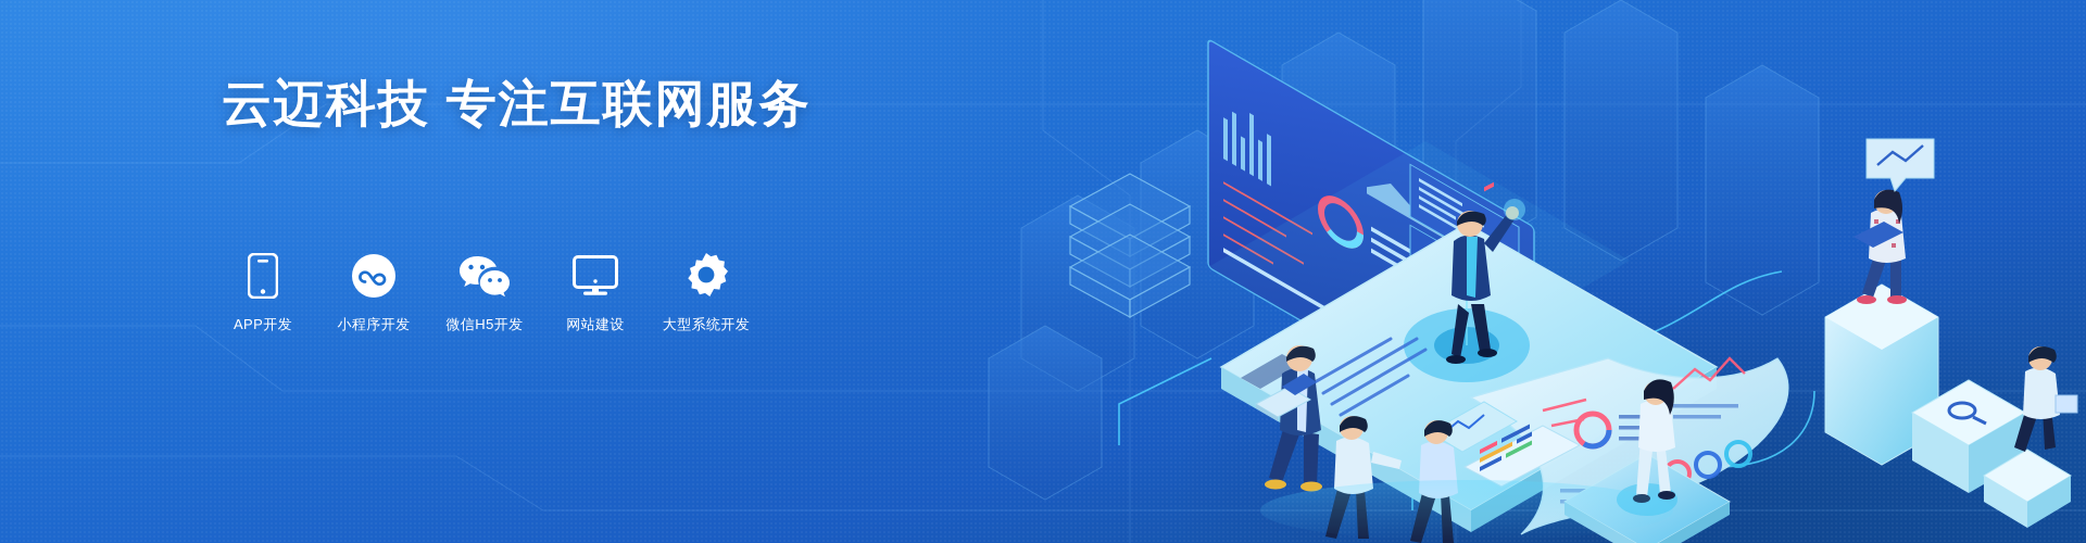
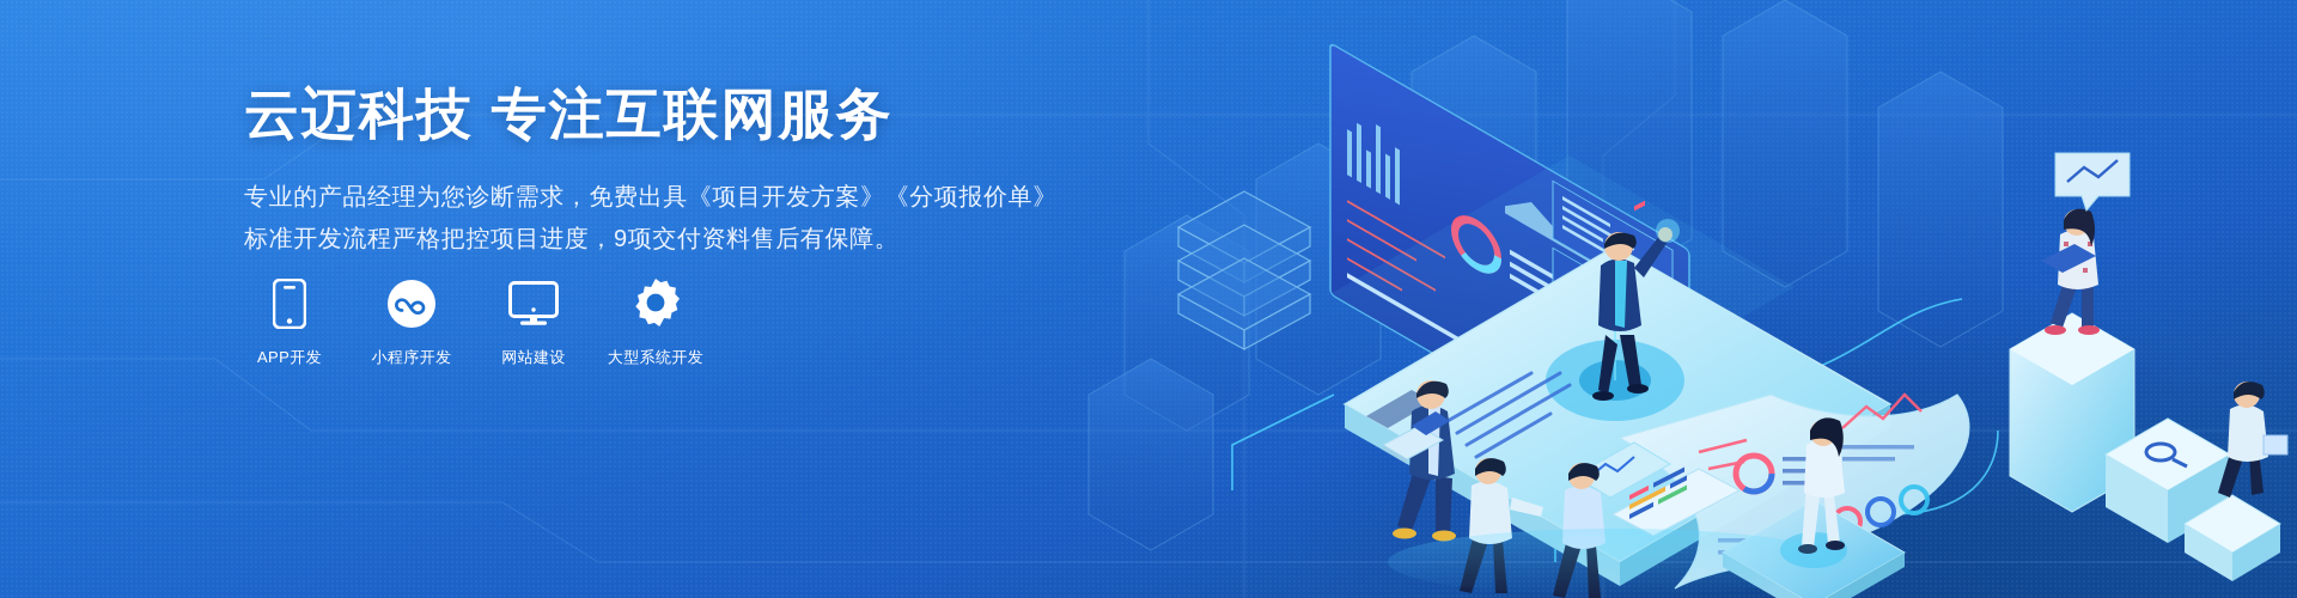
  云迈科技 专注互联网服务
+ 专业的产品经理为您诊断需求，免费出具《项目开发方案》《分项报价单》
+ 标准开发流程严格把控项目进度，9项交付资料售后有保障。
  APP开发
  小程序开发
- 微信H5开发
  网站建设
  大型系统开发
